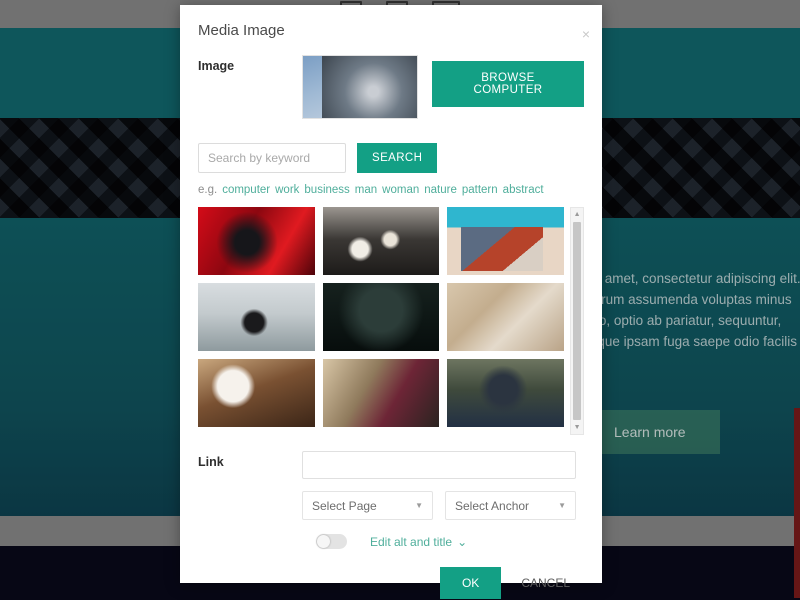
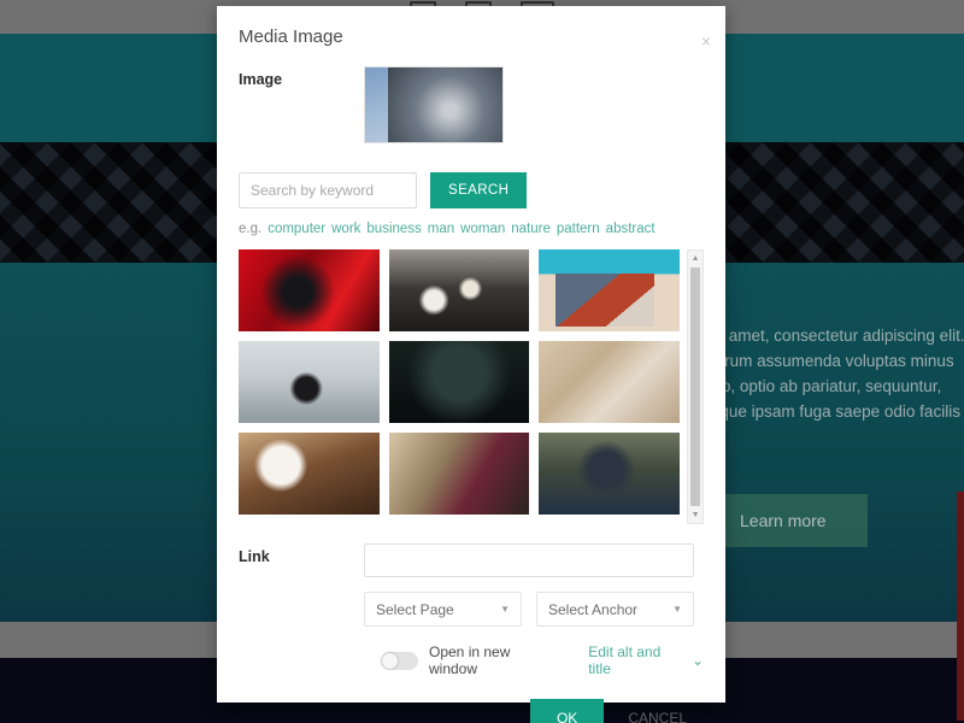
  Learn more
  Media Image
  ×
  Image
- BROWSE COMPUTER
  Search by keyword
  SEARCH
  e.g. computer work business man woman nature pattern abstract
  Link
  Select Page
  ▼
  Select Anchor
  ▼
+ Open in new window
  Edit alt and title
  ⌄
  OK
  CANCEL
